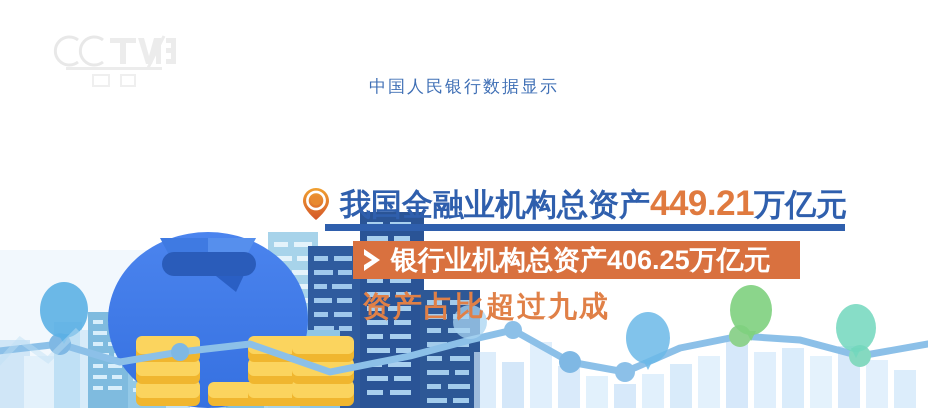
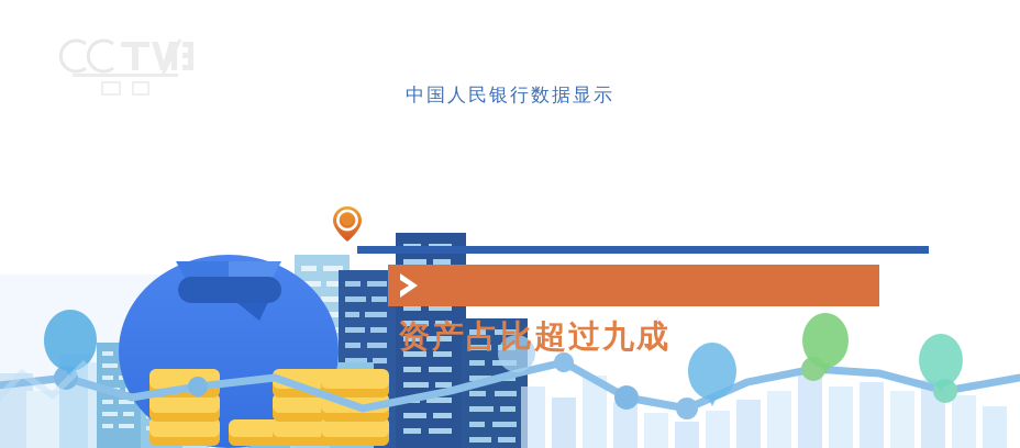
  中国人民银行数据显示
- 我国金融业机构总资产449.21万亿元
- 银行业机构总资产406.25万亿元
  资产占比超过九成
